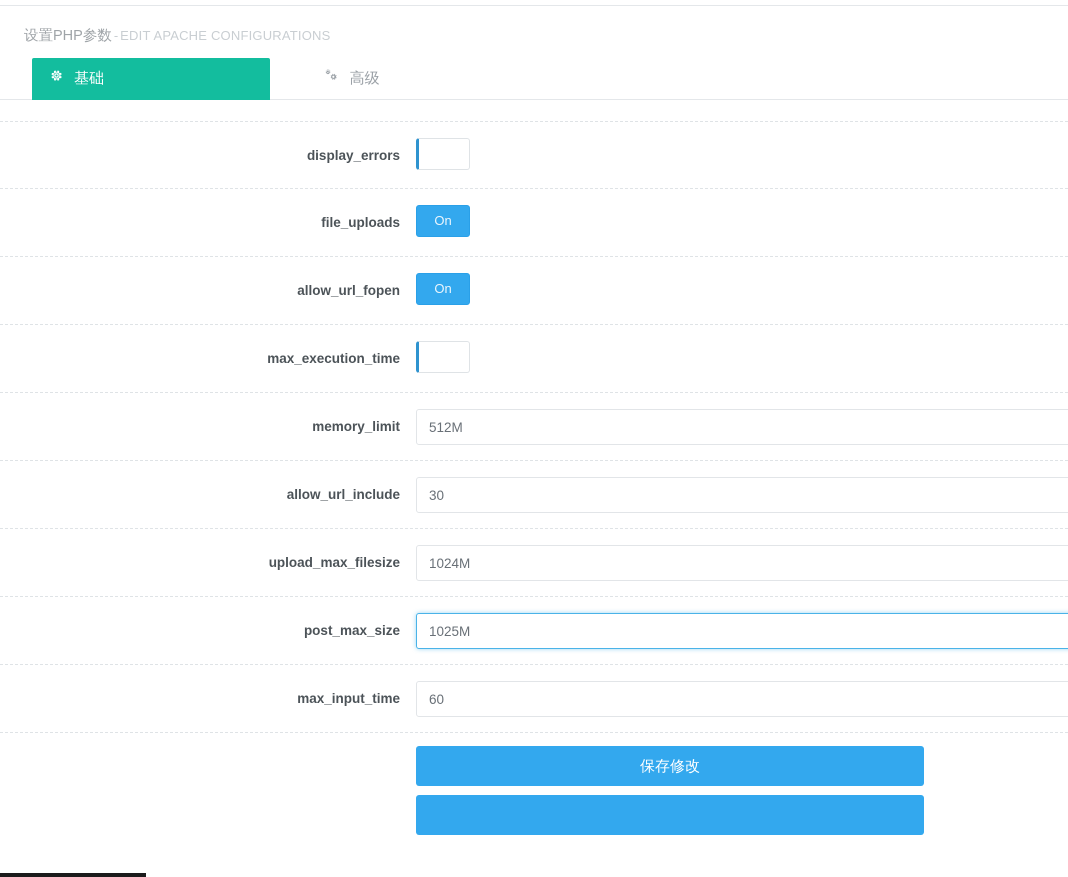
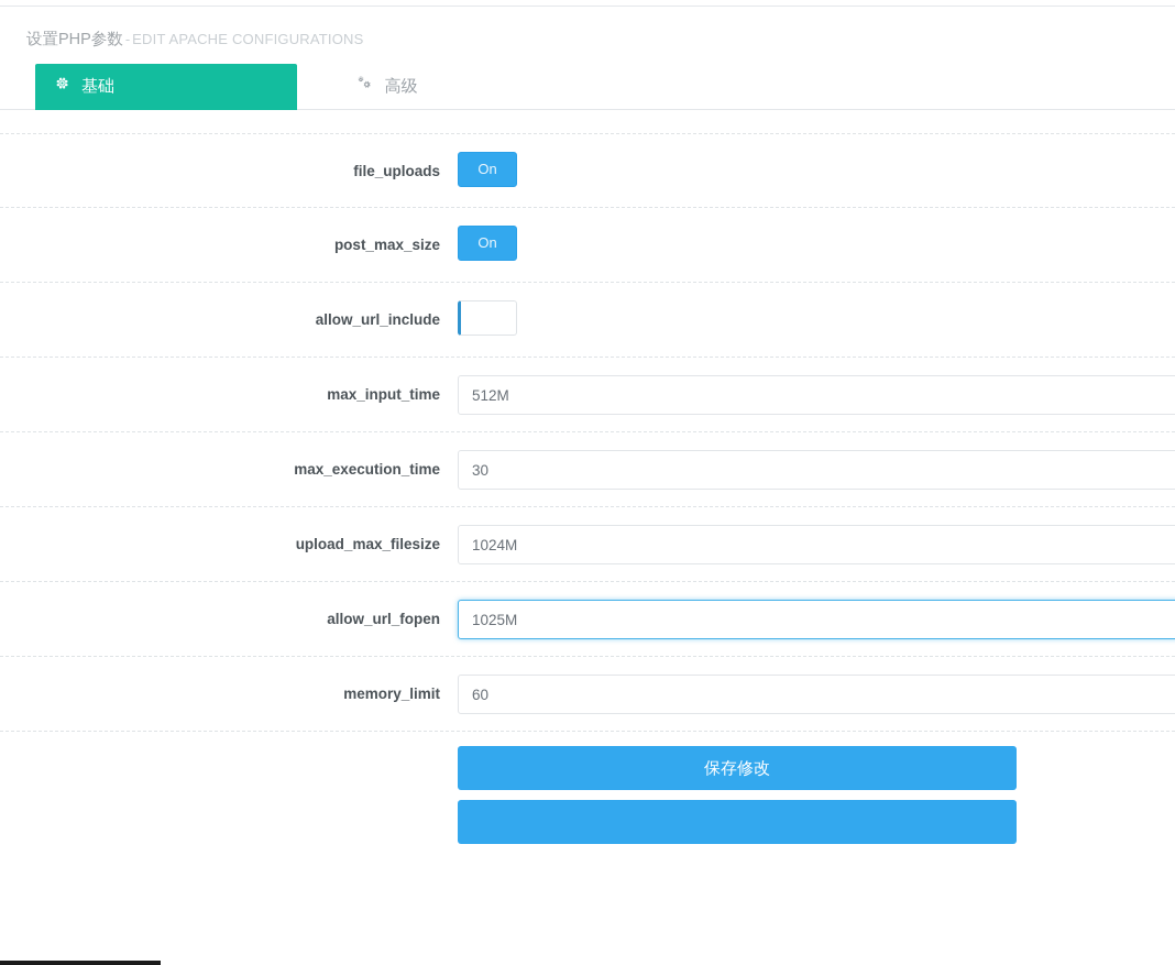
  设置PHP参数 - EDIT APACHE CONFIGURATIONS
  基础 高级
- display_errors
  file_uploads
  On
- allow_url_fopen
+ post_max_size
  On
- max_execution_time
+ allow_url_include
- memory_limit
+ max_input_time
  512M
- allow_url_include
+ max_execution_time
  30
  upload_max_filesize
  1024M
- post_max_size
+ allow_url_fopen
  1025M
- max_input_time
+ memory_limit
  60
  保存修改
